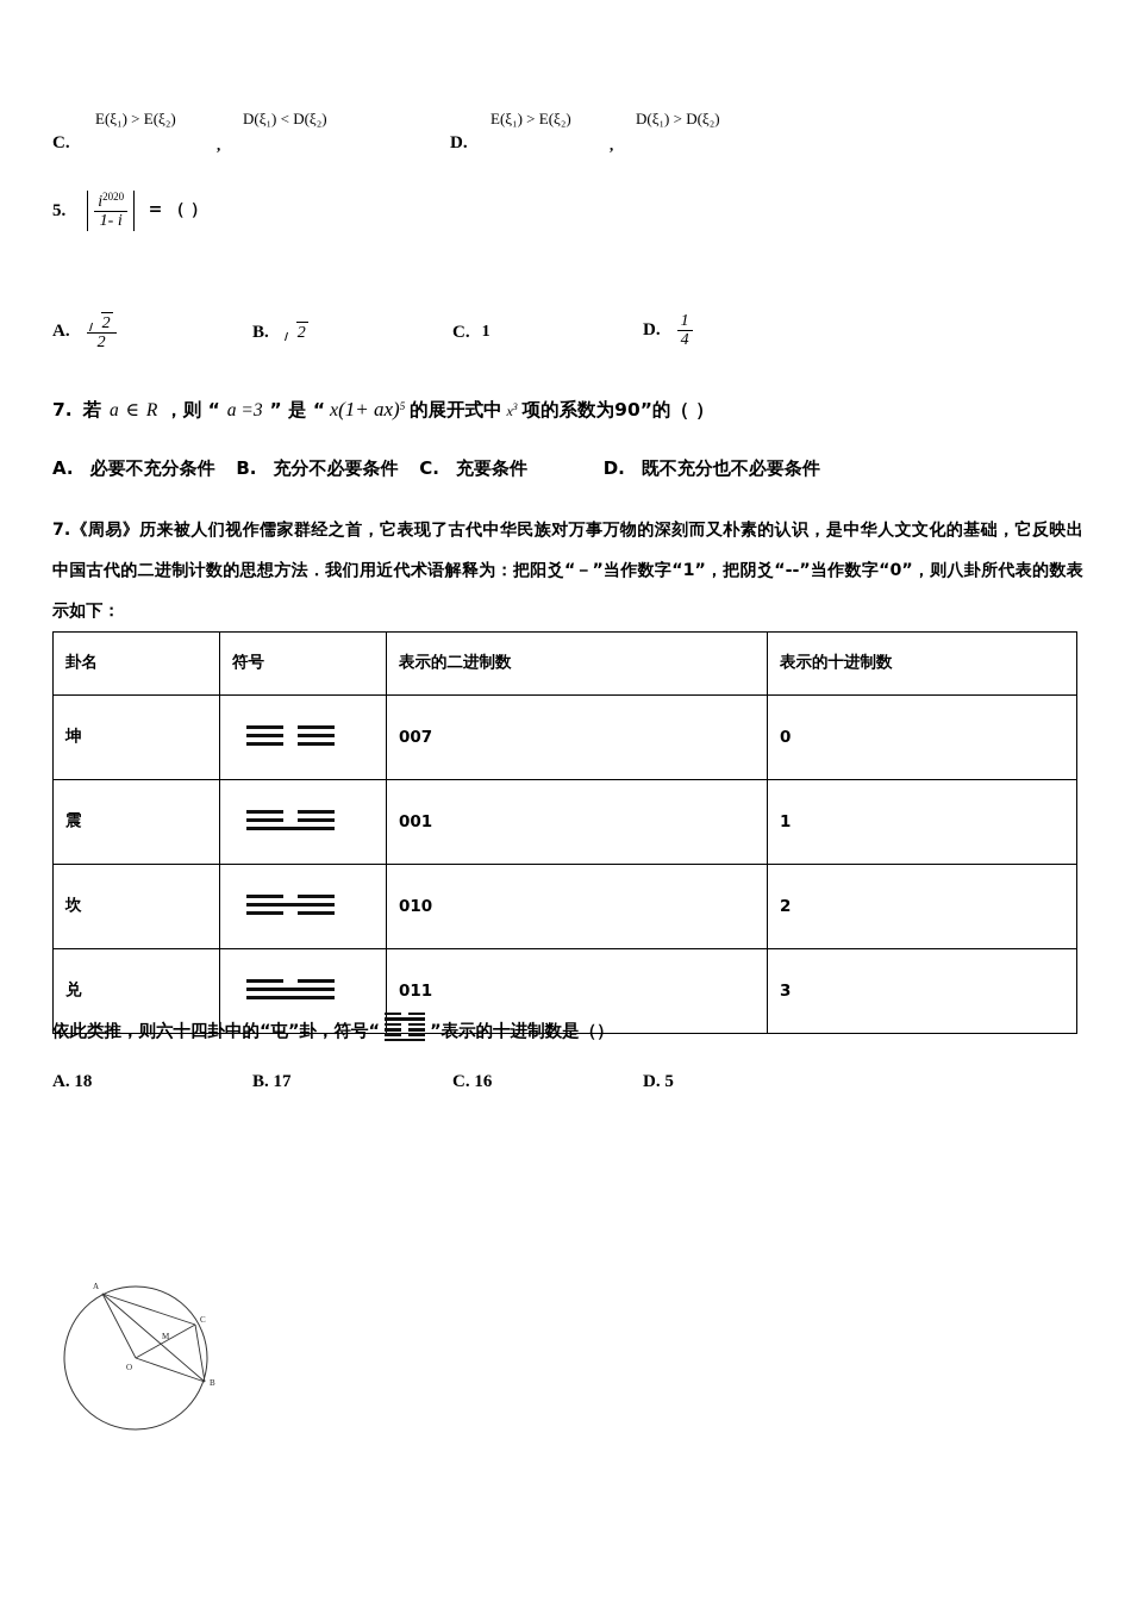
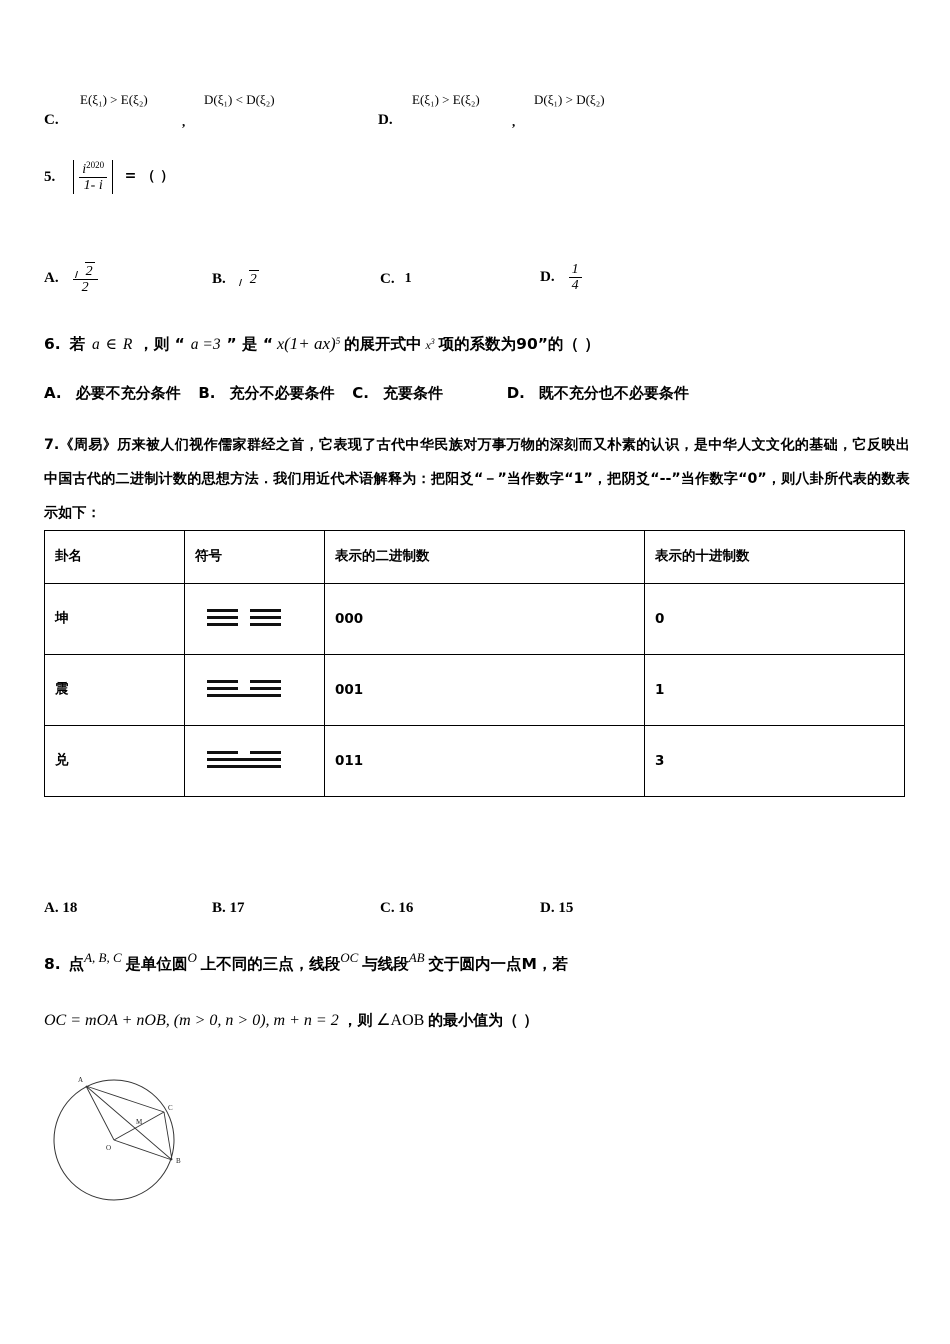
  C.
  E(ξ₁) > E(ξ₂)
  ,
  D(ξ₁) < D(ξ₂)
  D.
  E(ξ₁) > E(ξ₂)
  ,
  D(ξ₁) > D(ξ₂)
  5.
  i2020
  1- i
  = （ ）
  A.
  2
  2
  B. 2
  C. 1
  D.
  1
  4
- 7. 若 a ∈ R ，则 “ a =3 ” 是 “ x(1+ ax)5 的展开式中 x3 项的系数为90”的（ ）
+ 6. 若 a ∈ R ，则 “ a =3 ” 是 “ x(1+ ax)5 的展开式中 x3 项的系数为90”的（ ）
  A. 必要不充分条件 B. 充分不必要条件 C. 充要条件 D. 既不充分也不必要条件
  7.《周易》历来被人们视作儒家群经之首，它表现了古代中华民族对万事万物的深刻而又朴素的认识，是中华人文文化的基础，它反映出中国古代的二进制计数的思想方法．我们用近代术语解释为：把阳爻“－”当作数字“1”，把阴爻“--”当作数字“0”，则八卦所代表的数表示如下：
  卦名	符号	表示的二进制数	表示的十进制数
- 坤		007	0
+ 坤		000	0
  震		001	1
- 坎		010	2
  兑		011	3
- 依此类推，则六十四卦中的“屯”卦，符号“ ”表示的十进制数是（）
  A. 18
  B. 17
  C. 16
- D. 5
+ D. 15
+ 8. 点A, B, C 是单位圆O 上不同的三点，线段OC 与线段AB 交于圆内一点M，若
+ OC = mOA + nOB, (m > 0, n > 0), m + n = 2 ，则 ∠AOB 的最小值为（ ）
  A
  B
  C
  M
  O
